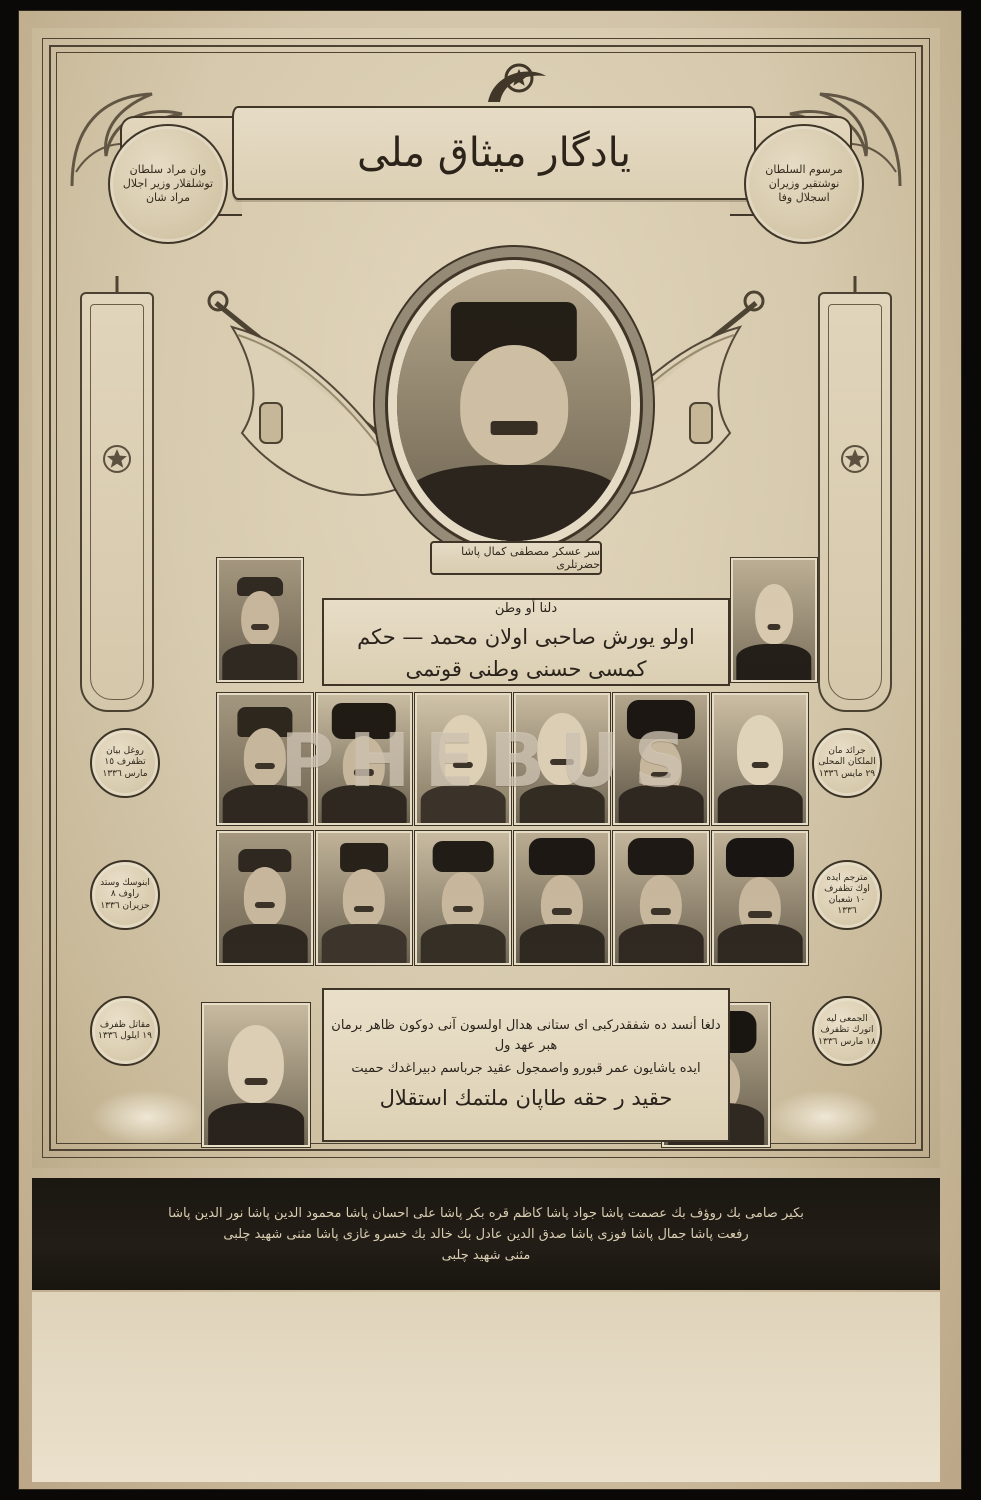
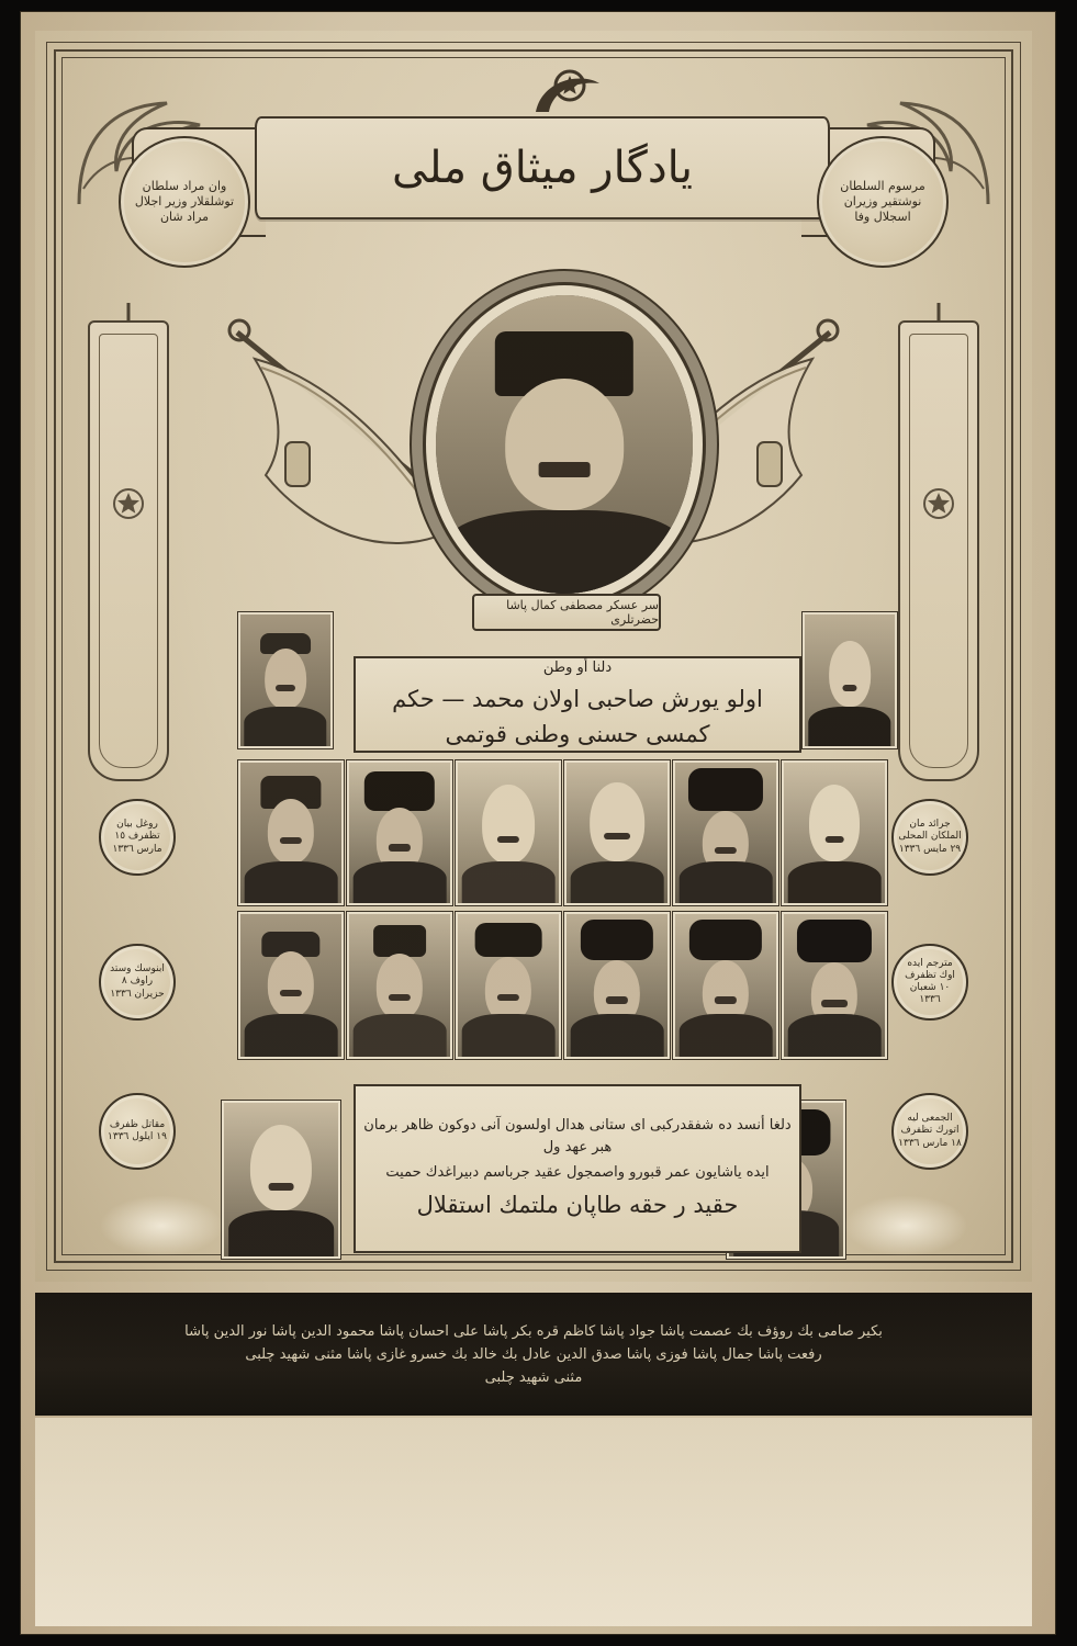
- PHEBUS
